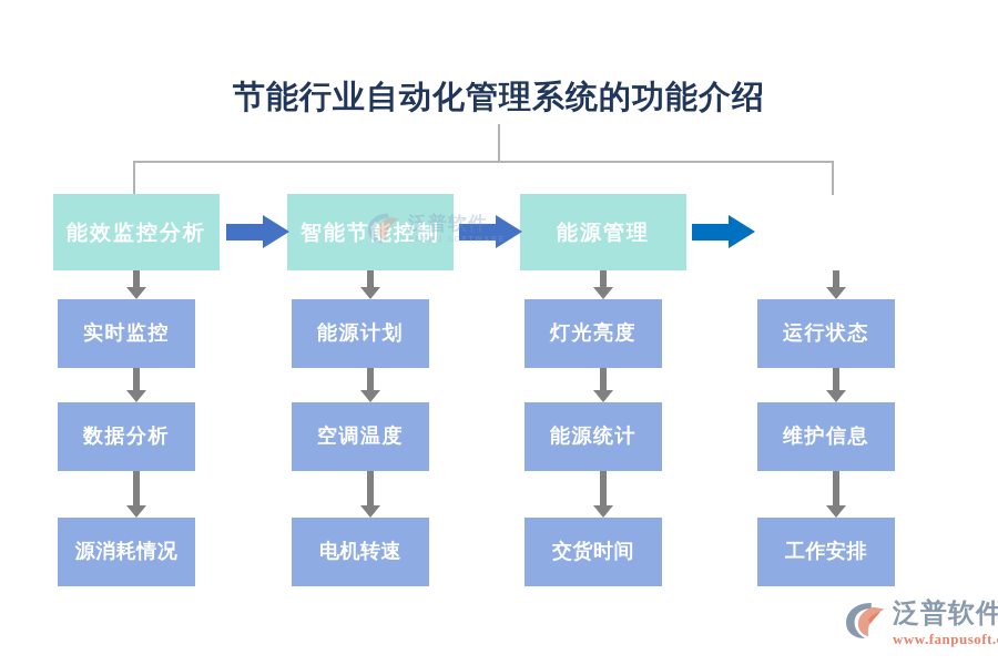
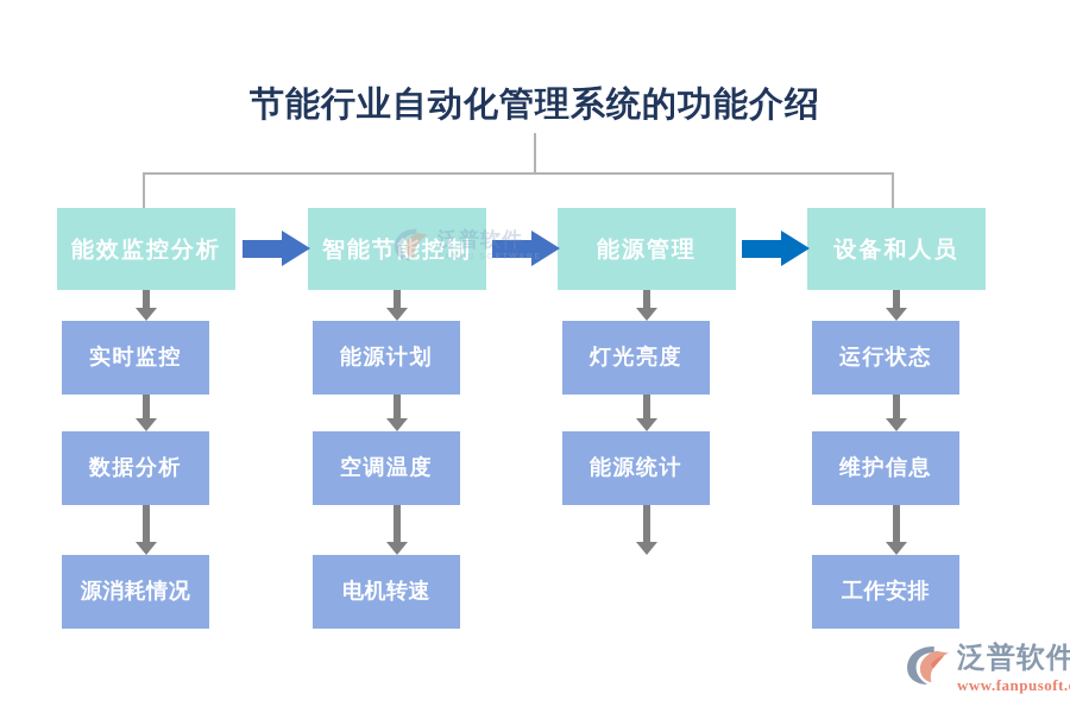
  节能行业自动化管理系统的功能介绍
  能效监控分析
  智能节能控制
  能源管理
+ 设备和人员
  泛普软件
  实时监控
  数据分析
  源消耗情况
  能源计划
  空调温度
  电机转速
  灯光亮度
  能源统计
- 交货时间
  运行状态
  维护信息
  工作安排
  泛普软件
  www.fanpusoft.
